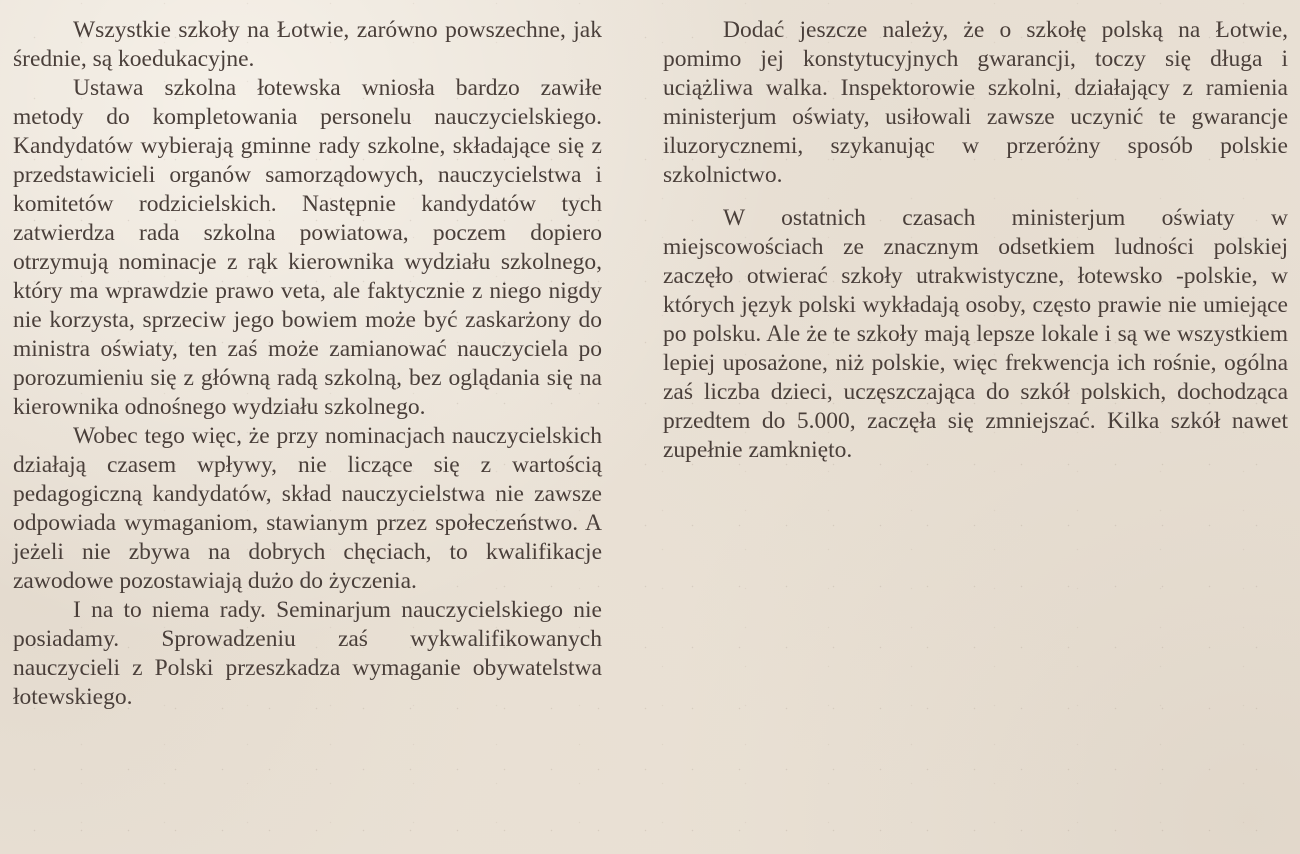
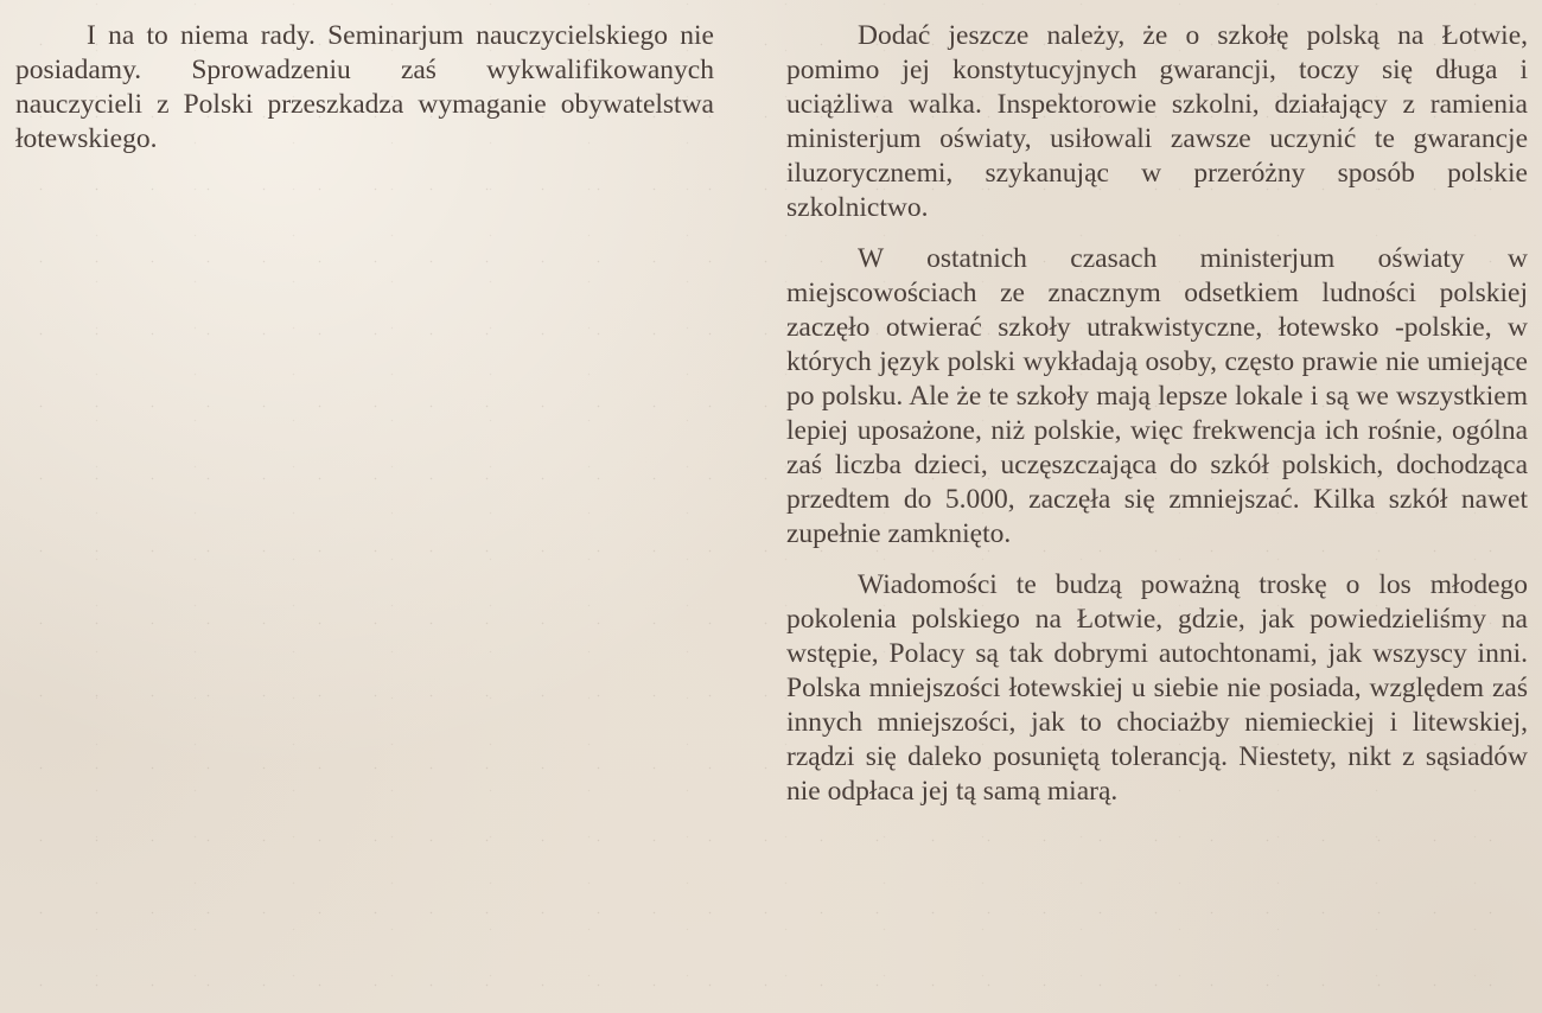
- Wszystkie szkoły na Łotwie, zarówno powszechne, jak średnie, są koedukacyjne.
- Ustawa szkolna łotewska wniosła bardzo zawiłe metody do kompletowania personelu nauczycielskiego. Kandydatów wybierają gminne rady szkolne, składające się z przedstawicieli organów samorządowych, nauczycielstwa i komitetów rodzicielskich. Następnie kandydatów tych zatwierdza rada szkolna powiatowa, poczem dopiero otrzymują nominacje z rąk kierownika wydziału szkolnego, który ma wprawdzie prawo veta, ale faktycznie z niego nigdy nie korzysta, sprzeciw jego bowiem może być zaskarżony do ministra oświaty, ten zaś może zamianować nauczyciela po porozumieniu się z główną radą szkolną, bez oglądania się na kierownika odnośnego wydziału szkolnego.
- Wobec tego więc, że przy nominacjach nauczycielskich działają czasem wpływy, nie liczące się z wartością pedagogiczną kandydatów, skład nauczycielstwa nie zawsze odpowiada wymaganiom, stawianym przez społeczeństwo. A jeżeli nie zbywa na dobrych chęciach, to kwalifikacje zawodowe pozostawiają dużo do życzenia.
  I na to niema rady. Seminarjum nauczycielskiego nie posiadamy. Sprowadzeniu zaś wykwalifikowanych nauczycieli z Polski przeszkadza wymaganie obywatelstwa łotewskiego.
  Dodać jeszcze należy, że o szkołę polską na Łotwie, pomimo jej konstytucyjnych gwarancji, toczy się długa i uciążliwa walka. Inspektorowie szkolni, działający z ramienia ministerjum oświaty, usiłowali zawsze uczynić te gwarancje iluzorycznemi, szykanując w przeróżny sposób polskie szkolnictwo.
  W ostatnich czasach ministerjum oświaty w miejscowościach ze znacznym odsetkiem ludności polskiej zaczęło otwierać szkoły utrakwistyczne, łotewsko -polskie, w których język polski wykładają osoby, często prawie nie umiejące po polsku. Ale że te szkoły mają lepsze lokale i są we wszystkiem lepiej uposażone, niż polskie, więc frekwencja ich rośnie, ogólna zaś liczba dzieci, uczęszczająca do szkół polskich, dochodząca przedtem do 5.000, zaczęła się zmniejszać. Kilka szkół nawet zupełnie zamknięto.
+ Wiadomości te budzą poważną troskę o los młodego pokolenia polskiego na Łotwie, gdzie, jak powiedzieliśmy na wstępie, Polacy są tak dobrymi autochtonami, jak wszyscy inni. Polska mniejszości łotewskiej u siebie nie posiada, względem zaś innych mniejszości, jak to chociażby niemieckiej i litewskiej, rządzi się daleko posuniętą tolerancją. Niestety, nikt z sąsiadów nie odpłaca jej tą samą miarą.
